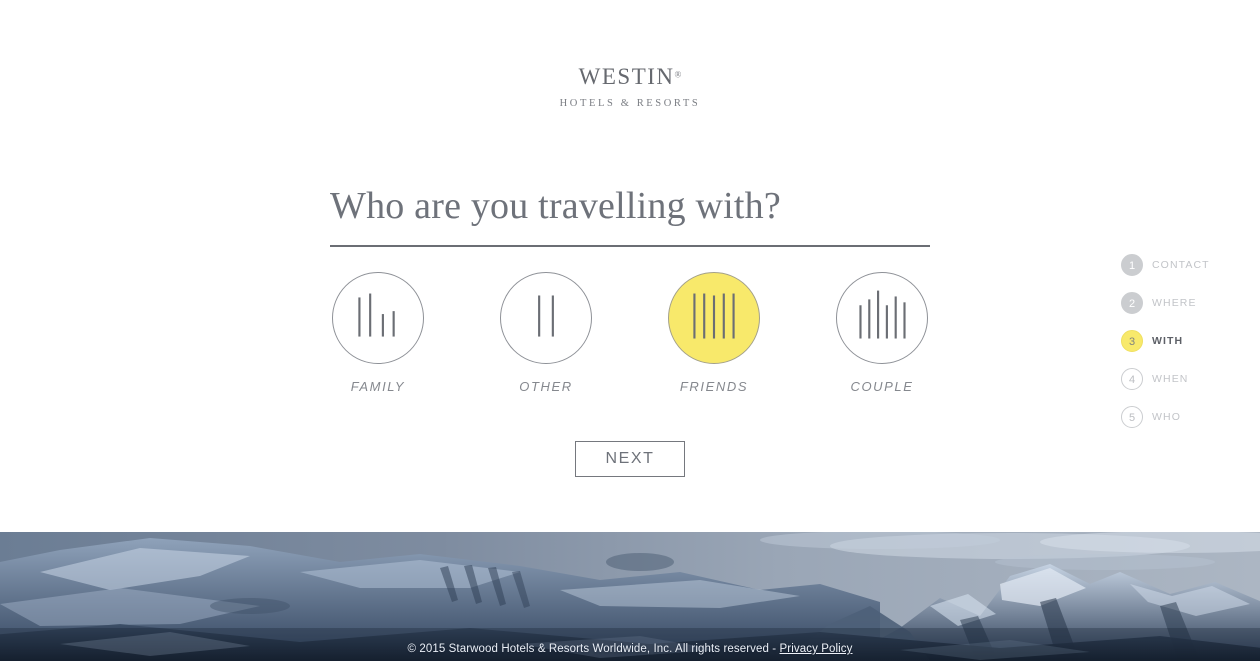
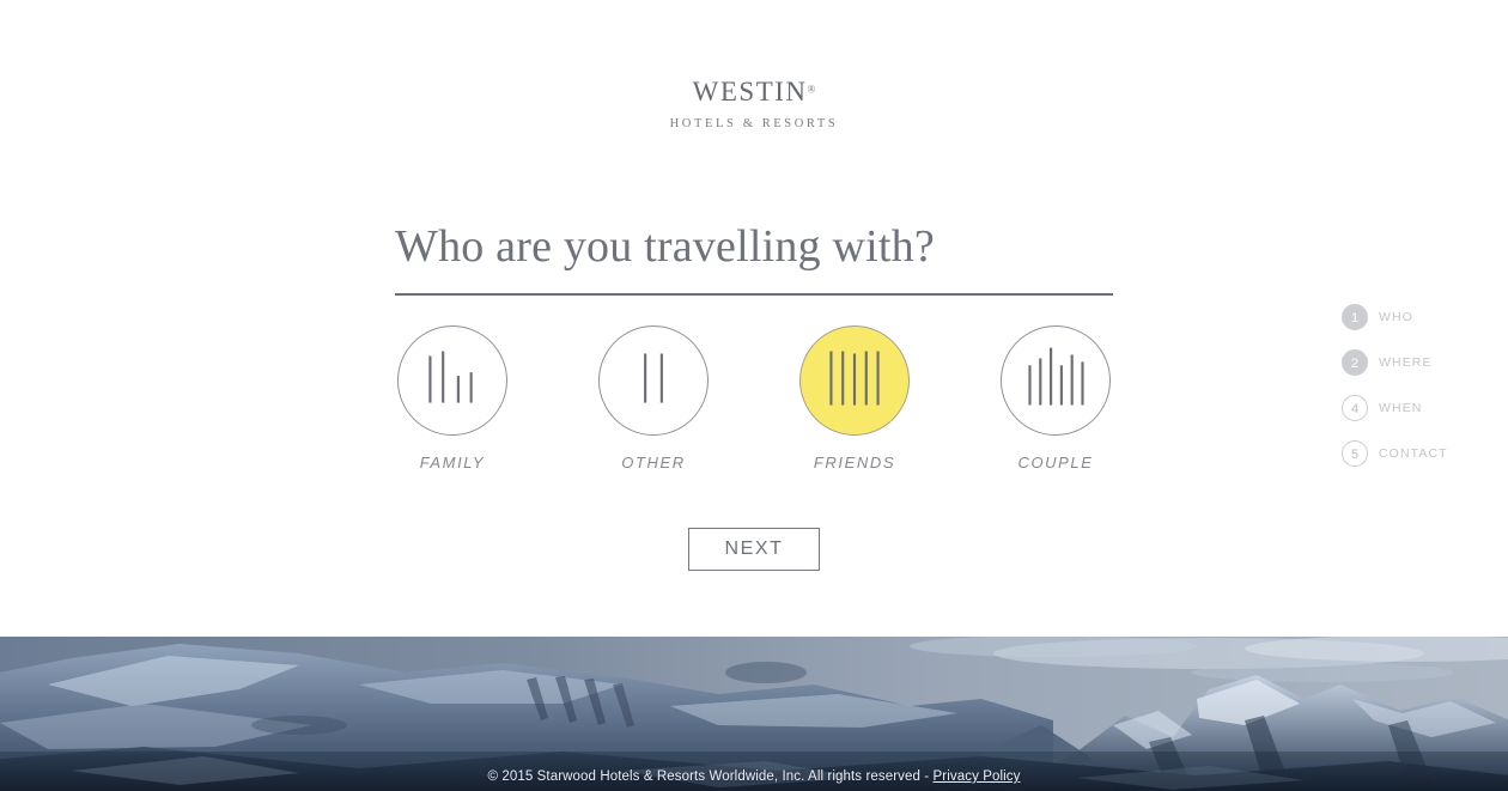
  westin®
  HOTELS & RESORTS
  Who are you travelling with?
  FAMILY
  OTHER
  FRIENDS
  COUPLE
  NEXT
  1
- CONTACT
+ WHO
  2
  WHERE
- 3
- WITH
  4
  WHEN
  5
- WHO
+ CONTACT
  © 2015 Starwood Hotels & Resorts Worldwide, Inc. All rights reserved - Privacy Policy
